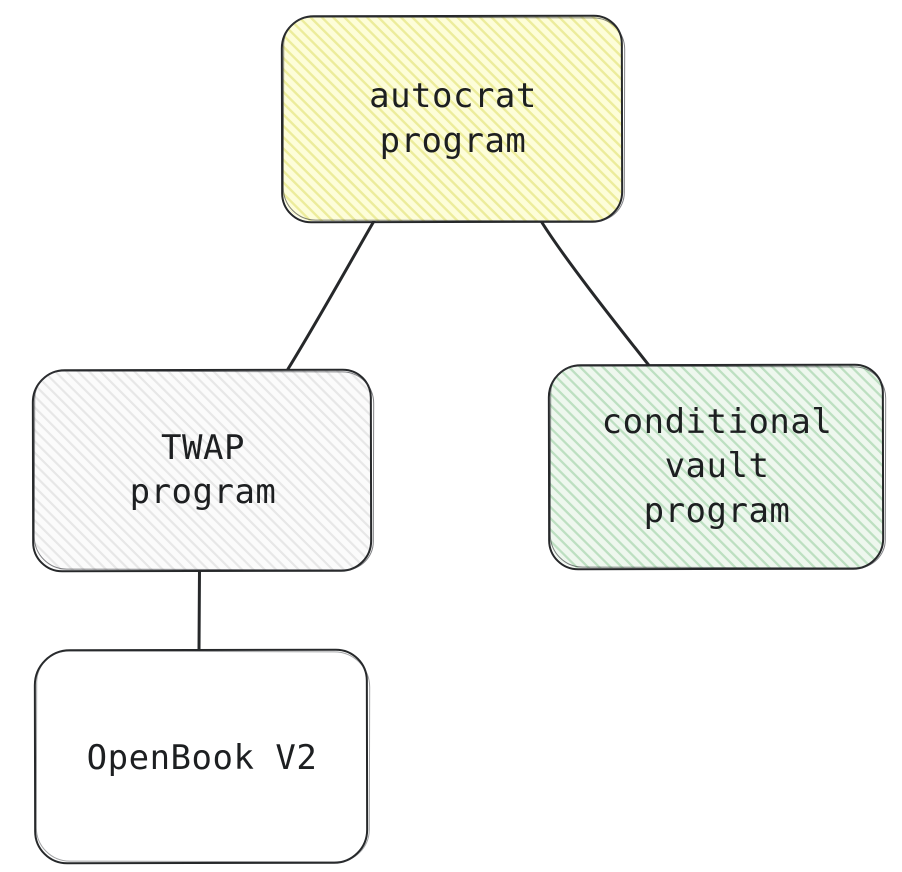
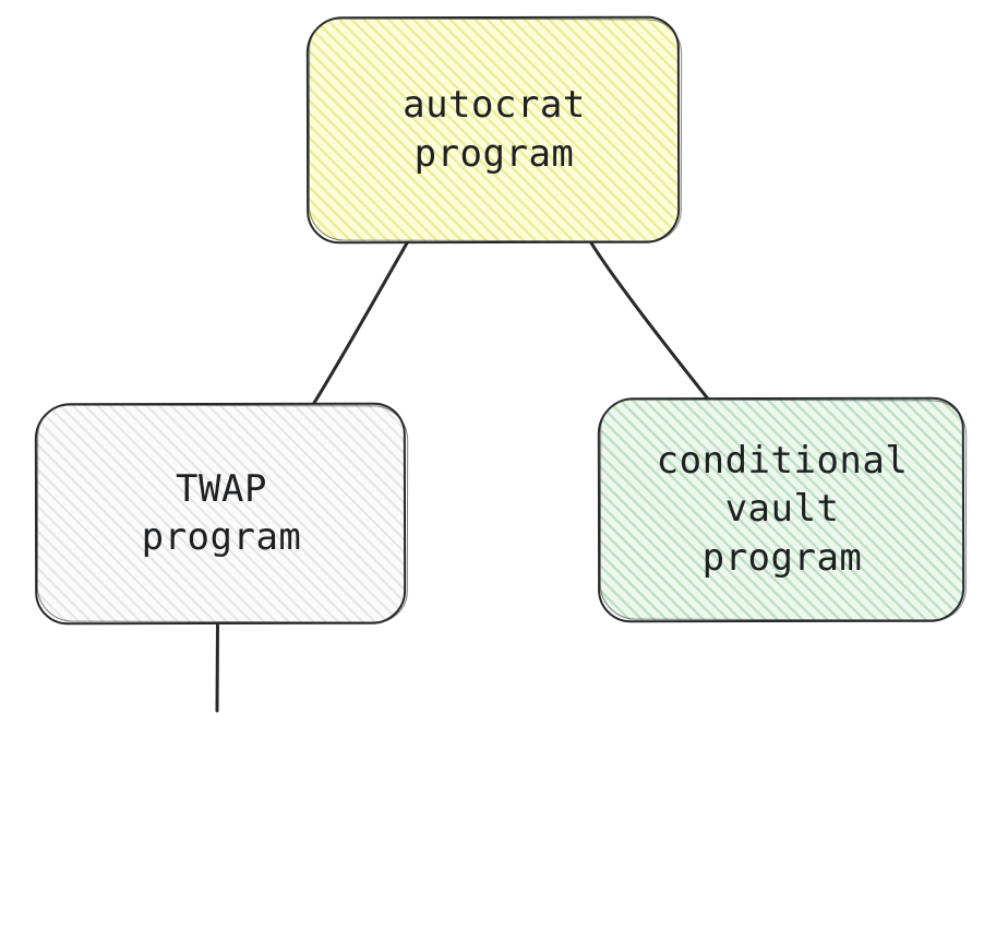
  autocrat
  program
  TWAP
  program
  conditional
  vault
  program
- OpenBook V2
